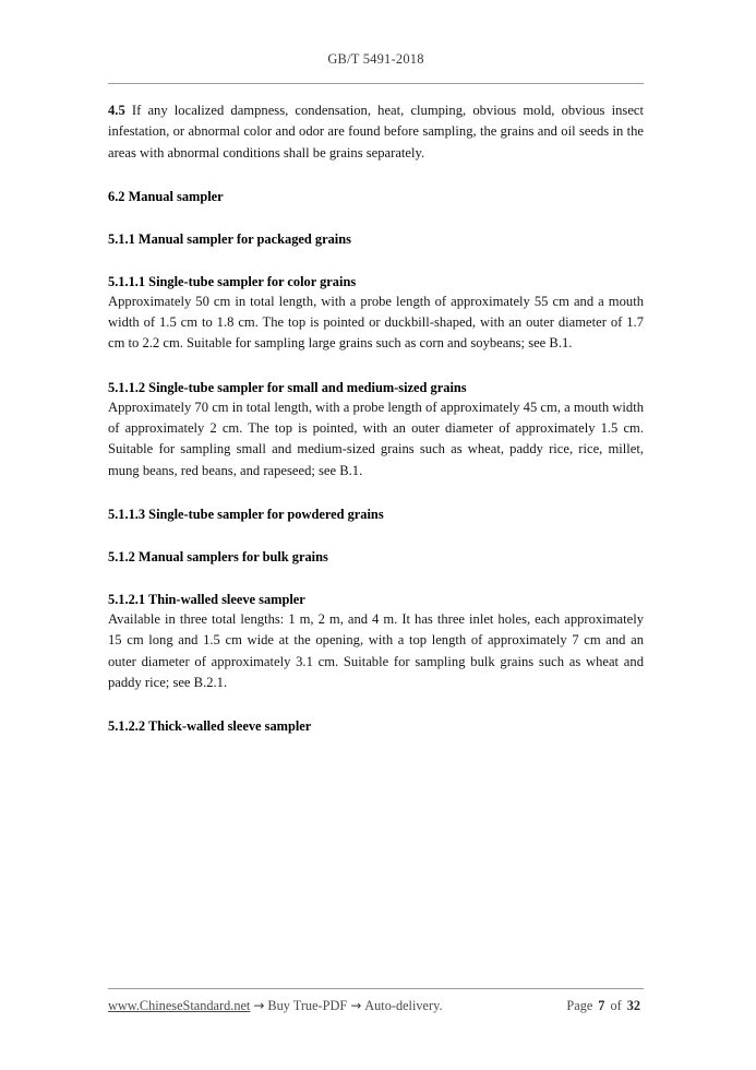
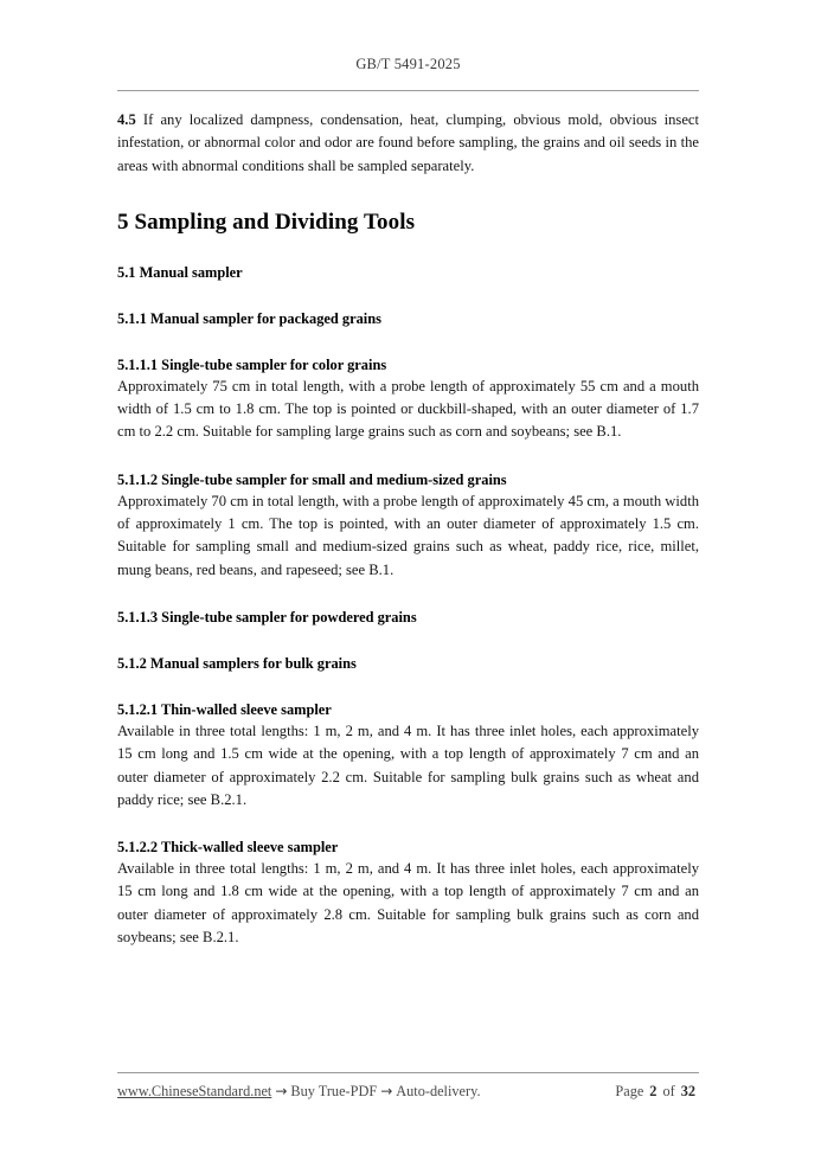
- GB/T 5491-2018
+ GB/T 5491-2025
- 4.5 If any localized dampness, condensation, heat, clumping, obvious mold, obvious insect infestation, or abnormal color and odor are found before sampling, the grains and oil seeds in the areas with abnormal conditions shall be grains separately.
+ 4.5 If any localized dampness, condensation, heat, clumping, obvious mold, obvious insect infestation, or abnormal color and odor are found before sampling, the grains and oil seeds in the areas with abnormal conditions shall be sampled separately.
+ 5 Sampling and Dividing Tools
- 6.2 Manual sampler
+ 5.1 Manual sampler
  5.1.1 Manual sampler for packaged grains
  5.1.1.1 Single-tube sampler for color grains
- Approximately 50 cm in total length, with a probe length of approximately 55 cm and a mouth width of 1.5 cm to 1.8 cm. The top is pointed or duckbill-shaped, with an outer diameter of 1.7 cm to 2.2 cm. Suitable for sampling large grains such as corn and soybeans; see B.1.
+ Approximately 75 cm in total length, with a probe length of approximately 55 cm and a mouth width of 1.5 cm to 1.8 cm. The top is pointed or duckbill-shaped, with an outer diameter of 1.7 cm to 2.2 cm. Suitable for sampling large grains such as corn and soybeans; see B.1.
  5.1.1.2 Single-tube sampler for small and medium-sized grains
- Approximately 70 cm in total length, with a probe length of approximately 45 cm, a mouth width of approximately 2 cm. The top is pointed, with an outer diameter of approximately 1.5 cm. Suitable for sampling small and medium-sized grains such as wheat, paddy rice, rice, millet, mung beans, red beans, and rapeseed; see B.1.
+ Approximately 70 cm in total length, with a probe length of approximately 45 cm, a mouth width of approximately 1 cm. The top is pointed, with an outer diameter of approximately 1.5 cm. Suitable for sampling small and medium-sized grains such as wheat, paddy rice, rice, millet, mung beans, red beans, and rapeseed; see B.1.
  5.1.1.3 Single-tube sampler for powdered grains
  5.1.2 Manual samplers for bulk grains
  5.1.2.1 Thin-walled sleeve sampler
- Available in three total lengths: 1 m, 2 m, and 4 m. It has three inlet holes, each approximately 15 cm long and 1.5 cm wide at the opening, with a top length of approximately 7 cm and an outer diameter of approximately 3.1 cm. Suitable for sampling bulk grains such as wheat and paddy rice; see B.2.1.
+ Available in three total lengths: 1 m, 2 m, and 4 m. It has three inlet holes, each approximately 15 cm long and 1.5 cm wide at the opening, with a top length of approximately 7 cm and an outer diameter of approximately 2.2 cm. Suitable for sampling bulk grains such as wheat and paddy rice; see B.2.1.
  5.1.2.2 Thick-walled sleeve sampler
+ Available in three total lengths: 1 m, 2 m, and 4 m. It has three inlet holes, each approximately 15 cm long and 1.8 cm wide at the opening, with a top length of approximately 7 cm and an outer diameter of approximately 2.8 cm. Suitable for sampling bulk grains such as corn and soybeans; see B.2.1.
  www.ChineseStandard.net → Buy True-PDF → Auto-delivery.
- Page 7 of 32
+ Page 2 of 32
